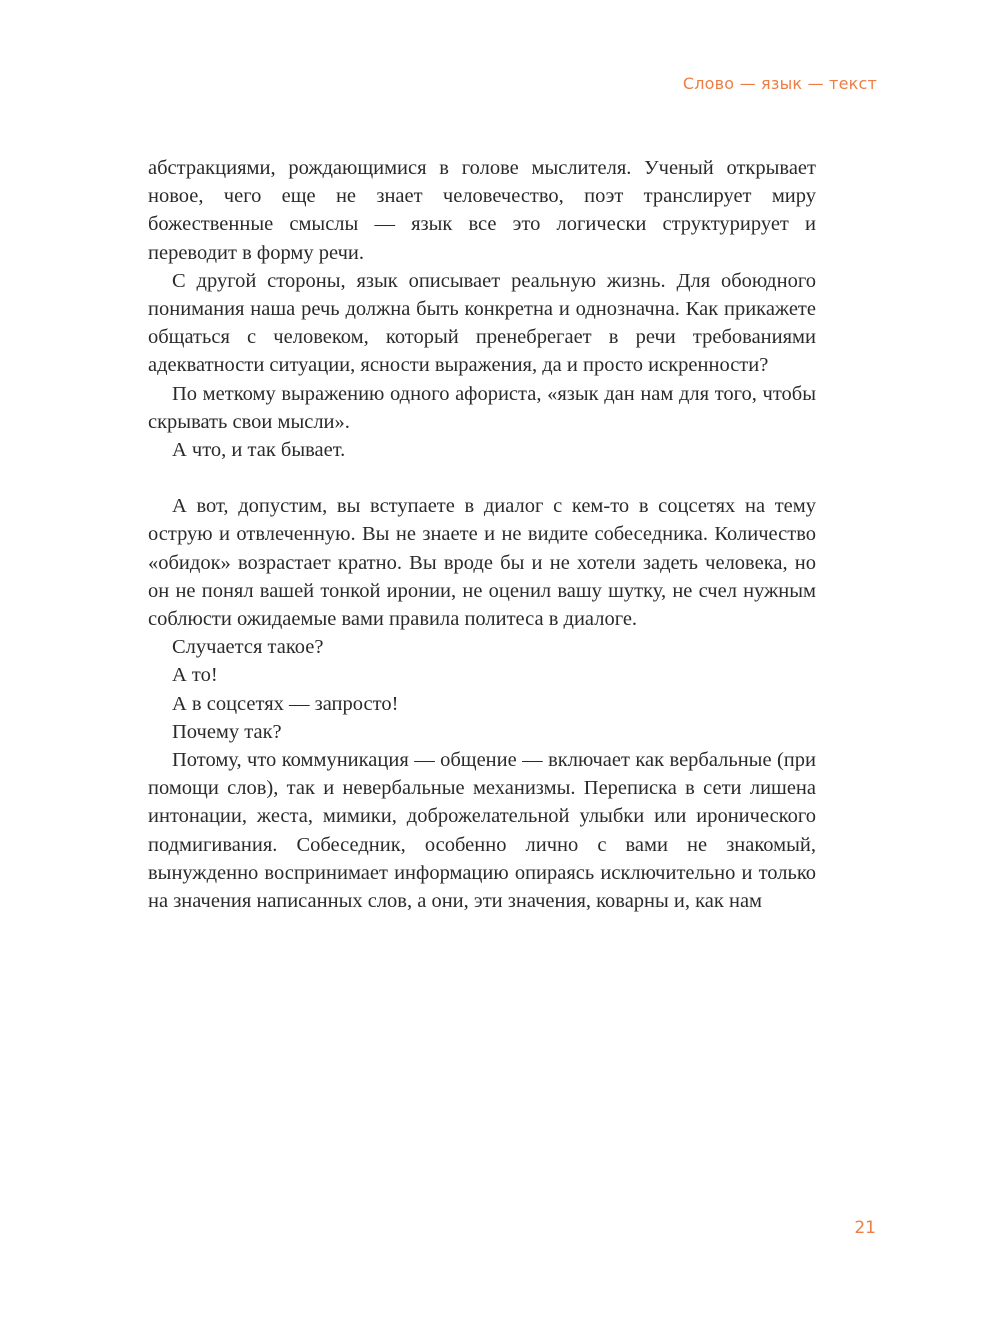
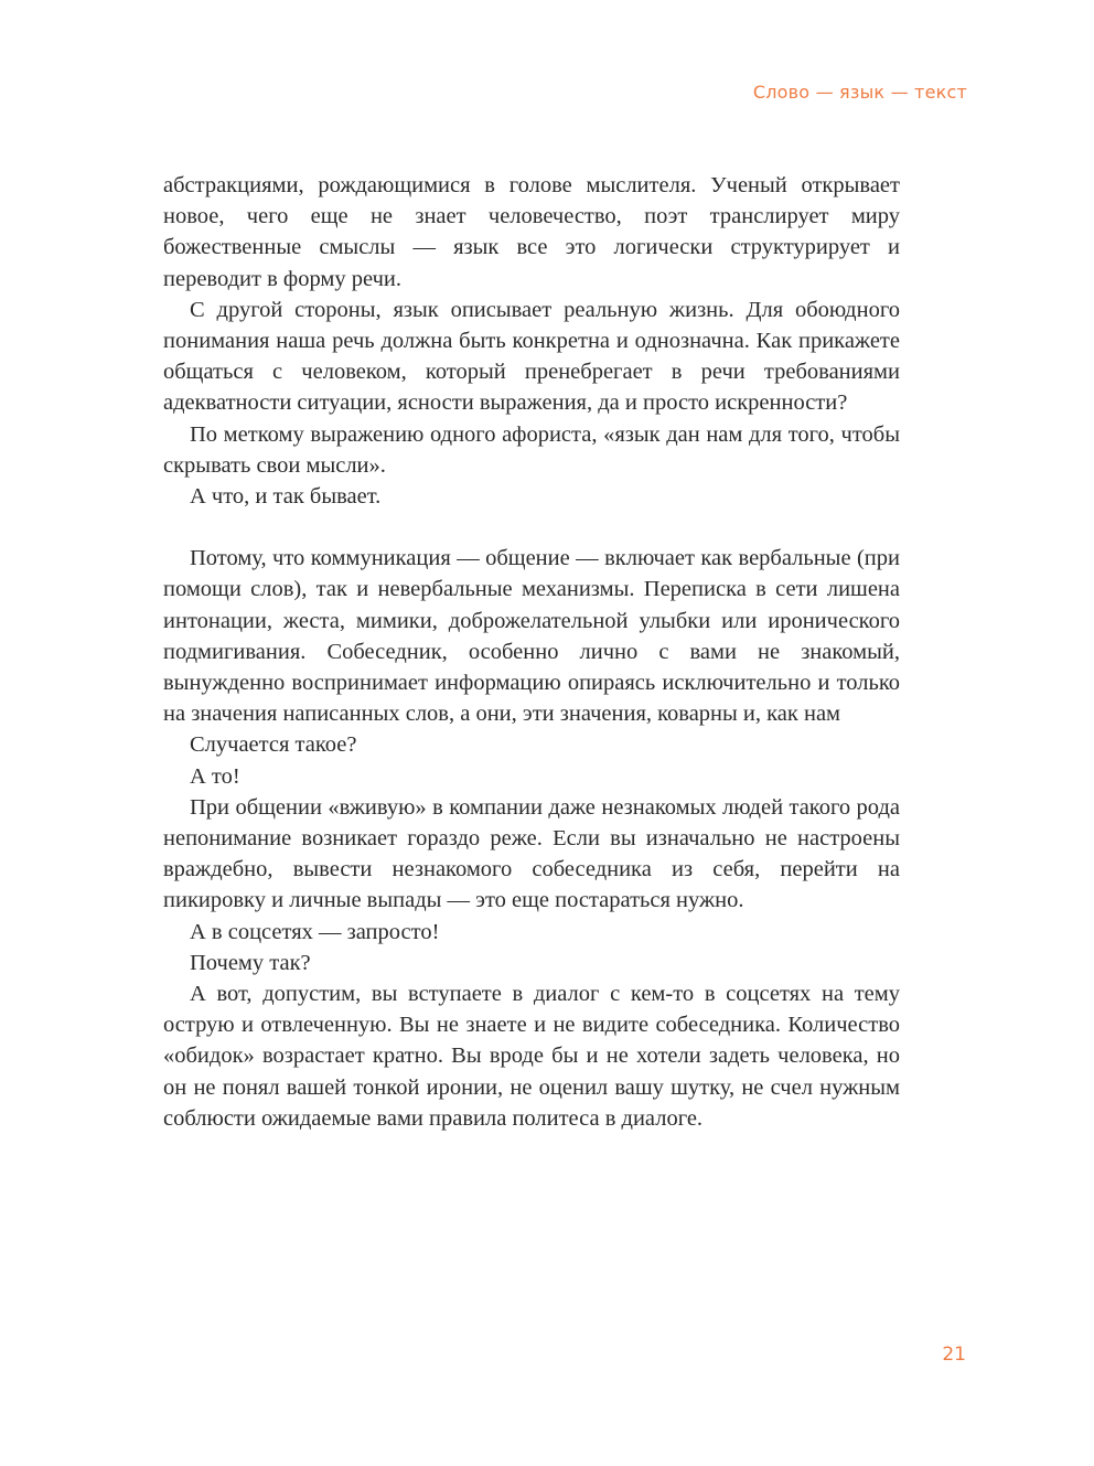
  Слово — язык — текст
  абстракциями, рождающимися в голове мыслителя. Ученый открывает новое, чего еще не знает человечество, поэт транслирует миру божественные смыслы — язык все это логически структурирует и переводит в форму речи.
  С другой стороны, язык описывает реальную жизнь. Для обоюдного понимания наша речь должна быть конкретна и однозначна. Как прикажете общаться с человеком, который пренебрегает в речи требованиями адекватности ситуации, ясности выражения, да и просто искренности?
  По меткому выражению одного афориста, «язык дан нам для того, чтобы скрывать свои мысли».
  А что, и так бывает.
- А вот, допустим, вы вступаете в диалог с кем-то в соцсетях на тему острую и отвлеченную. Вы не знаете и не видите собеседника. Количество «обидок» возрастает кратно. Вы вроде бы и не хотели задеть человека, но он не понял вашей тонкой иронии, не оценил вашу шутку, не счел нужным соблюсти ожидаемые вами правила политеса в диалоге.
+ Потому, что коммуникация — общение — включает как вербальные (при помощи слов), так и невербальные механизмы. Переписка в сети лишена интонации, жеста, мимики, доброжелательной улыбки или иронического подмигивания. Собеседник, особенно лично с вами не знакомый, вынужденно воспринимает информацию опираясь исключительно и только на значения написанных слов, а они, эти значения, коварны и, как нам
  Случается такое?
  А то!
+ При общении «вживую» в компании даже незнакомых людей такого рода непонимание возникает гораздо реже. Если вы изначально не настроены враждебно, вывести незнакомого собеседника из себя, перейти на пикировку и личные выпады — это еще постараться нужно.
  А в соцсетях — запросто!
  Почему так?
- Потому, что коммуникация — общение — включает как вербальные (при помощи слов), так и невербальные механизмы. Переписка в сети лишена интонации, жеста, мимики, доброжелательной улыбки или иронического подмигивания. Собеседник, особенно лично с вами не знакомый, вынужденно воспринимает информацию опираясь исключительно и только на значения написанных слов, а они, эти значения, коварны и, как нам
+ А вот, допустим, вы вступаете в диалог с кем-то в соцсетях на тему острую и отвлеченную. Вы не знаете и не видите собеседника. Количество «обидок» возрастает кратно. Вы вроде бы и не хотели задеть человека, но он не понял вашей тонкой иронии, не оценил вашу шутку, не счел нужным соблюсти ожидаемые вами правила политеса в диалоге.
  21
